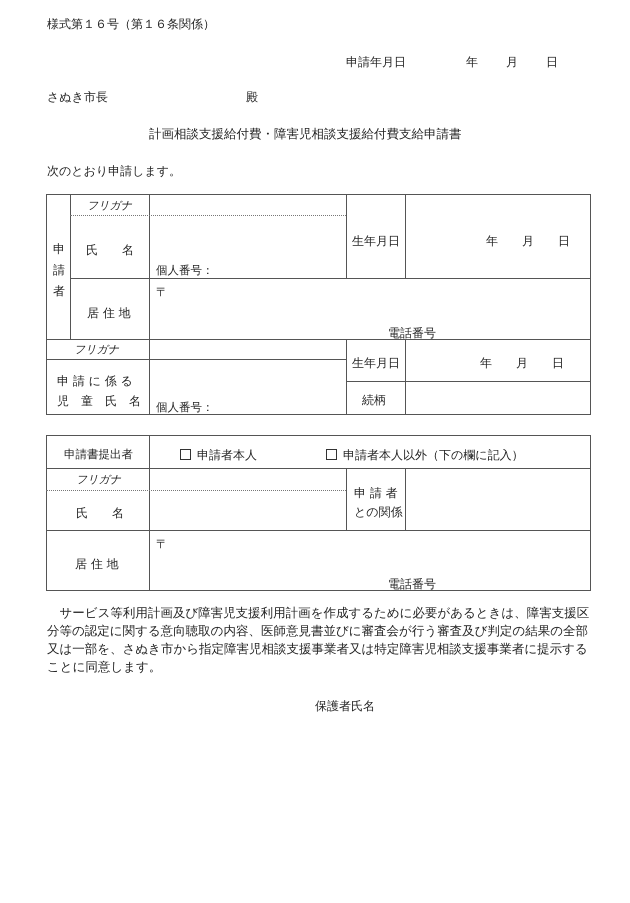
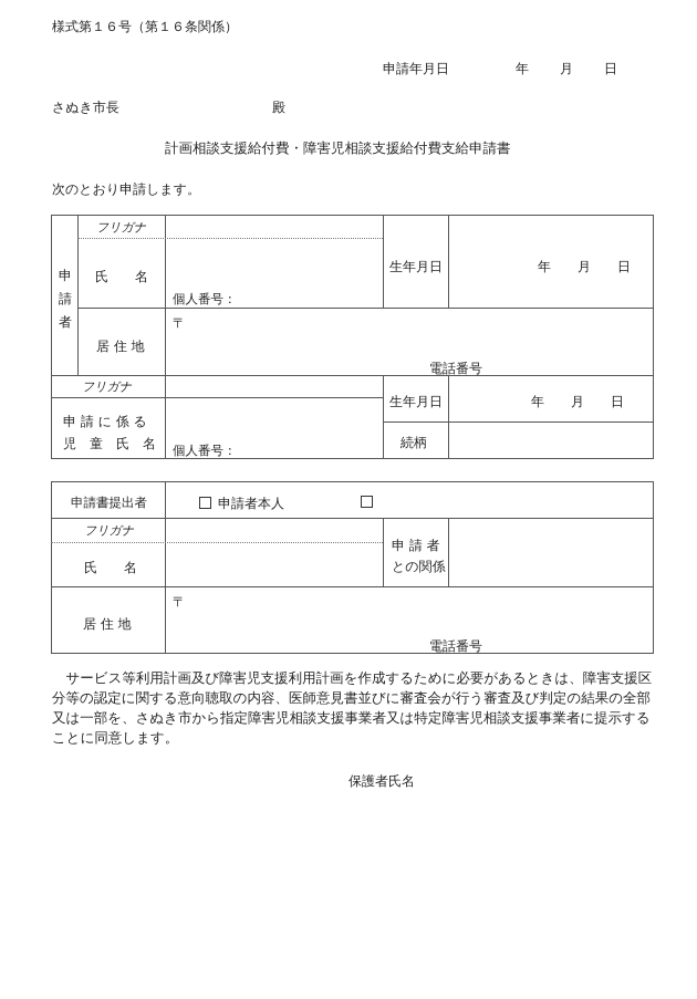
  様式第１６号（第１６条関係）
  申請年月日
  年
  月
  日
  さぬき市長
  殿
  計画相談支援給付費・障害児相談支援給付費支給申請書
  次のとおり申請します。
  申
  請
  者
  フリガナ
  氏 名
  個人番号：
  生年月日
  年
  月
  日
  居 住 地
  〒
  電話番号
  フリガナ
  申 請 に 係 る
  児 童 氏 名
  個人番号：
  生年月日
  年
  月
  日
  続柄
  申請書提出者
  申請者本人
- 申請者本人以外（下の欄に記入）
  フリガナ
  氏 名
  申 請 者
  との関係
  居 住 地
  〒
  電話番号
  サービス等利用計画及び障害児支援利用計画を作成するために必要があるときは、障害支援区分等の認定に関する意向聴取の内容、医師意見書並びに審査会が行う審査及び判定の結果の全部又は一部を、さぬき市から指定障害児相談支援事業者又は特定障害児相談支援事業者に提示することに同意します。
  保護者氏名
